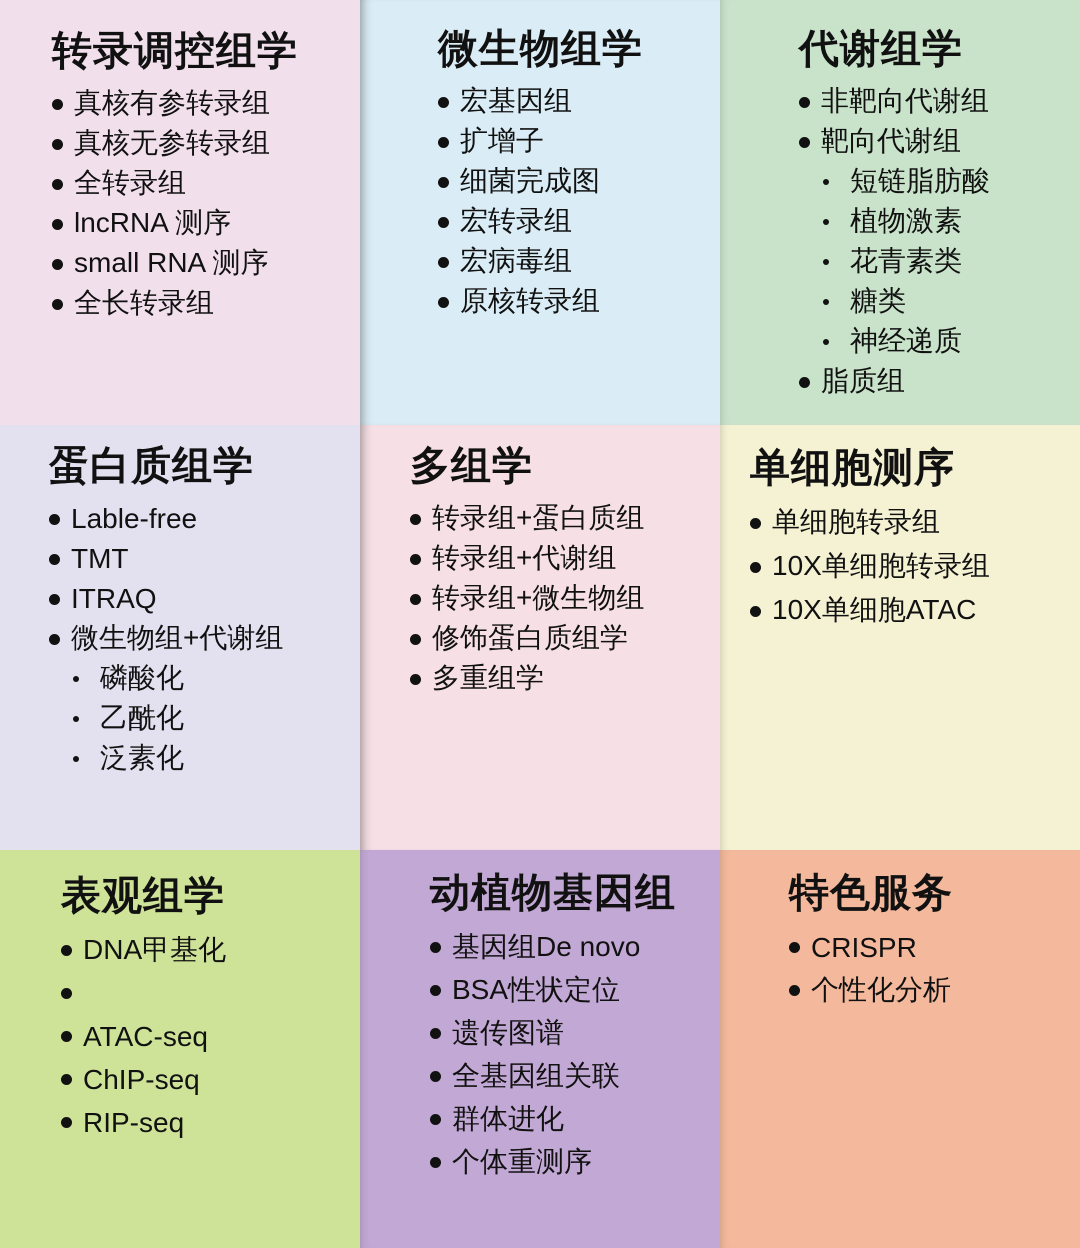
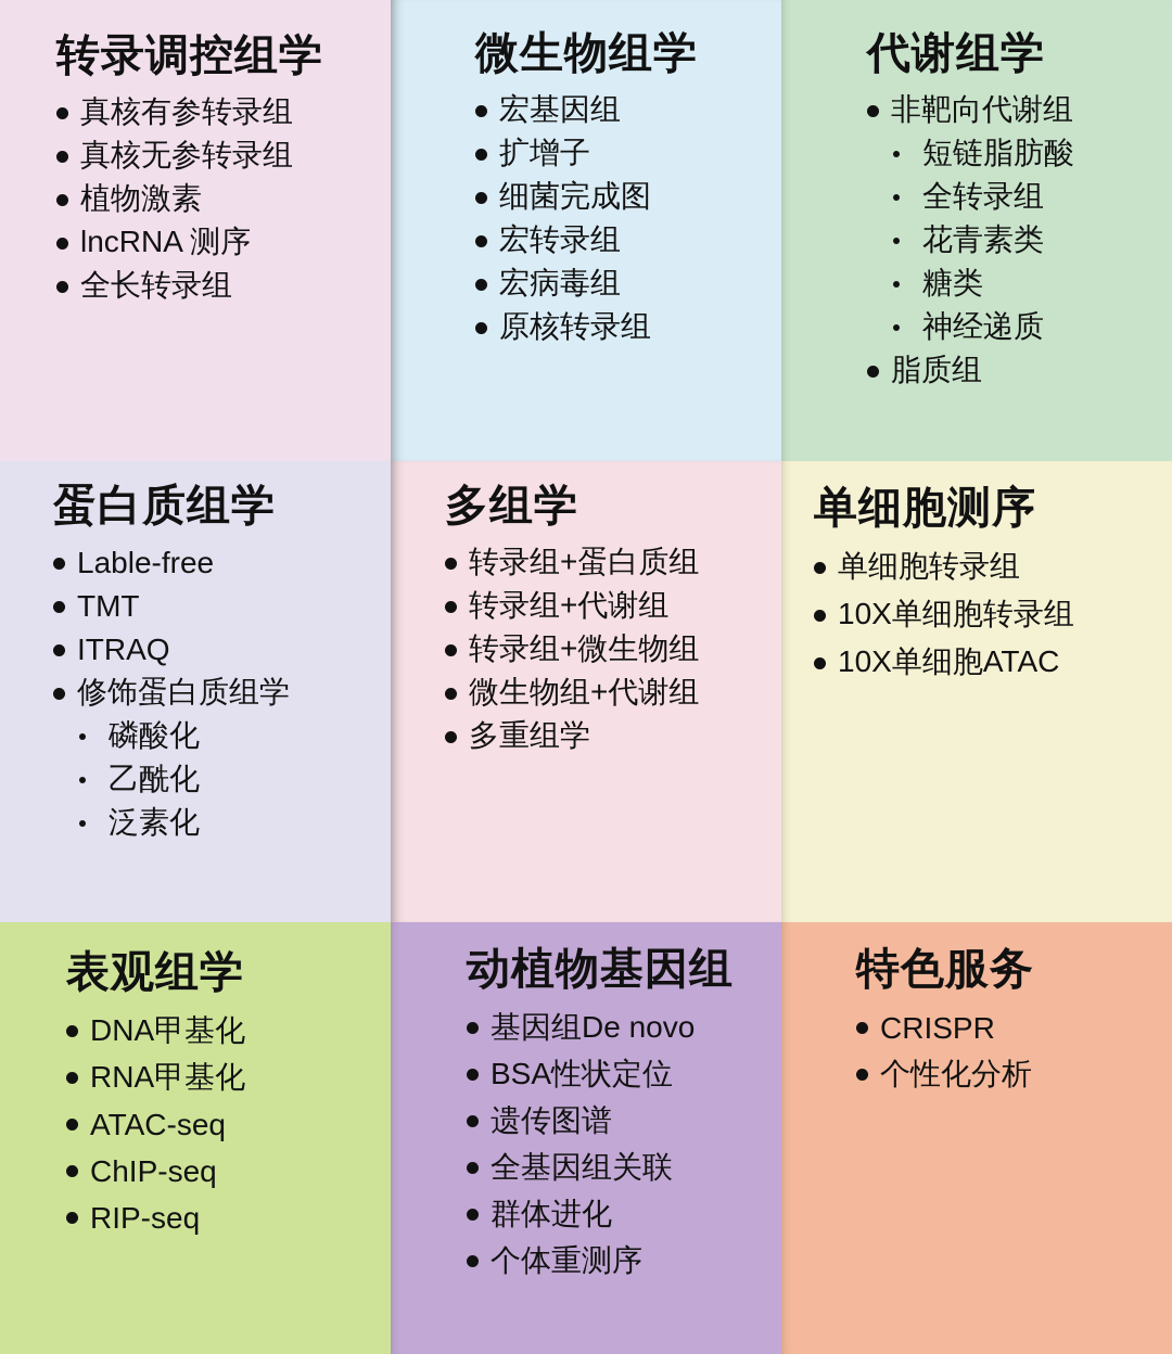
  转录调控组学
  真核有参转录组
  真核无参转录组
- 全转录组
+ 植物激素
  lncRNA 测序
- small RNA 测序
  全长转录组
  微生物组学
  宏基因组
  扩增子
  细菌完成图
  宏转录组
  宏病毒组
  原核转录组
  代谢组学
  非靶向代谢组
- 靶向代谢组
  短链脂肪酸
- 植物激素
+ 全转录组
  花青素类
  糖类
  神经递质
  脂质组
  蛋白质组学
  Lable-free
  TMT
  ITRAQ
- 微生物组+代谢组
+ 修饰蛋白质组学
  磷酸化
  乙酰化
  泛素化
  多组学
  转录组+蛋白质组
  转录组+代谢组
  转录组+微生物组
- 修饰蛋白质组学
+ 微生物组+代谢组
  多重组学
  单细胞测序
  单细胞转录组
  10X单细胞转录组
  10X单细胞ATAC
  表观组学
  DNA甲基化
+ RNA甲基化
  ATAC-seq
  ChIP-seq
  RIP-seq
  动植物基因组
  基因组De novo
  BSA性状定位
  遗传图谱
  全基因组关联
  群体进化
  个体重测序
  特色服务
  CRISPR
  个性化分析
